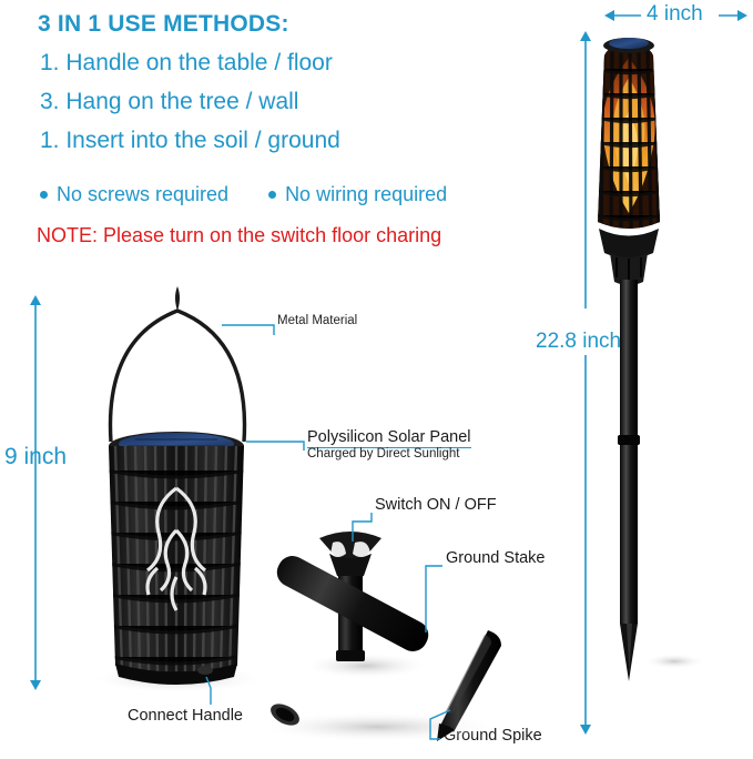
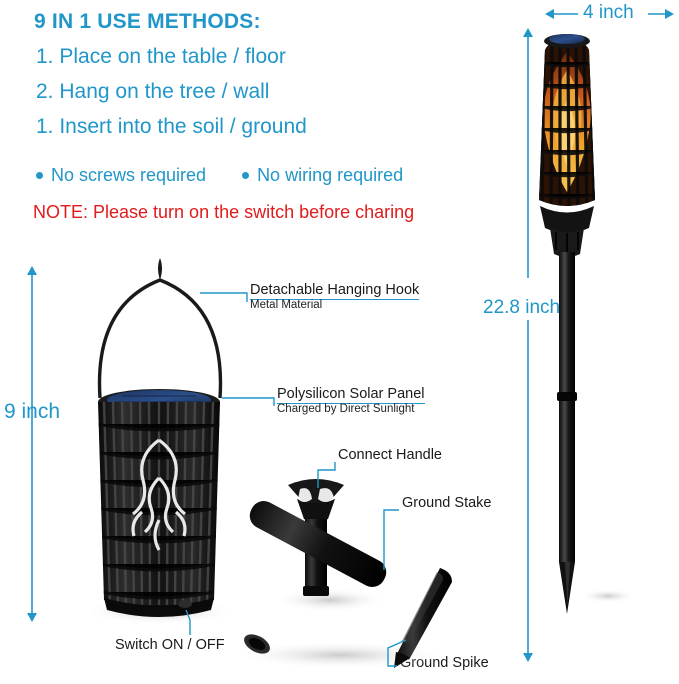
- 3 IN 1 USE METHODS:
+ 9 IN 1 USE METHODS:
- 1. Handle on the table / floor
+ 1. Place on the table / floor
- 3. Hang on the tree / wall
+ 2. Hang on the tree / wall
  1. Insert into the soil / ground
  No screws required
  No wiring required
- NOTE: Please turn on the switch floor charing
+ NOTE: Please turn on the switch before charing
  9 ich
  22.8 inch
  4 inch
+ Detachable Hanging Hook
  Metal Material
  Polysilicon Solar Panel
  Charged by Direct Sunlight
- Switch ON / OFF
+ Connect Handle
  Ground Stake
- Connect Handle
+ Switch ON / OFF
